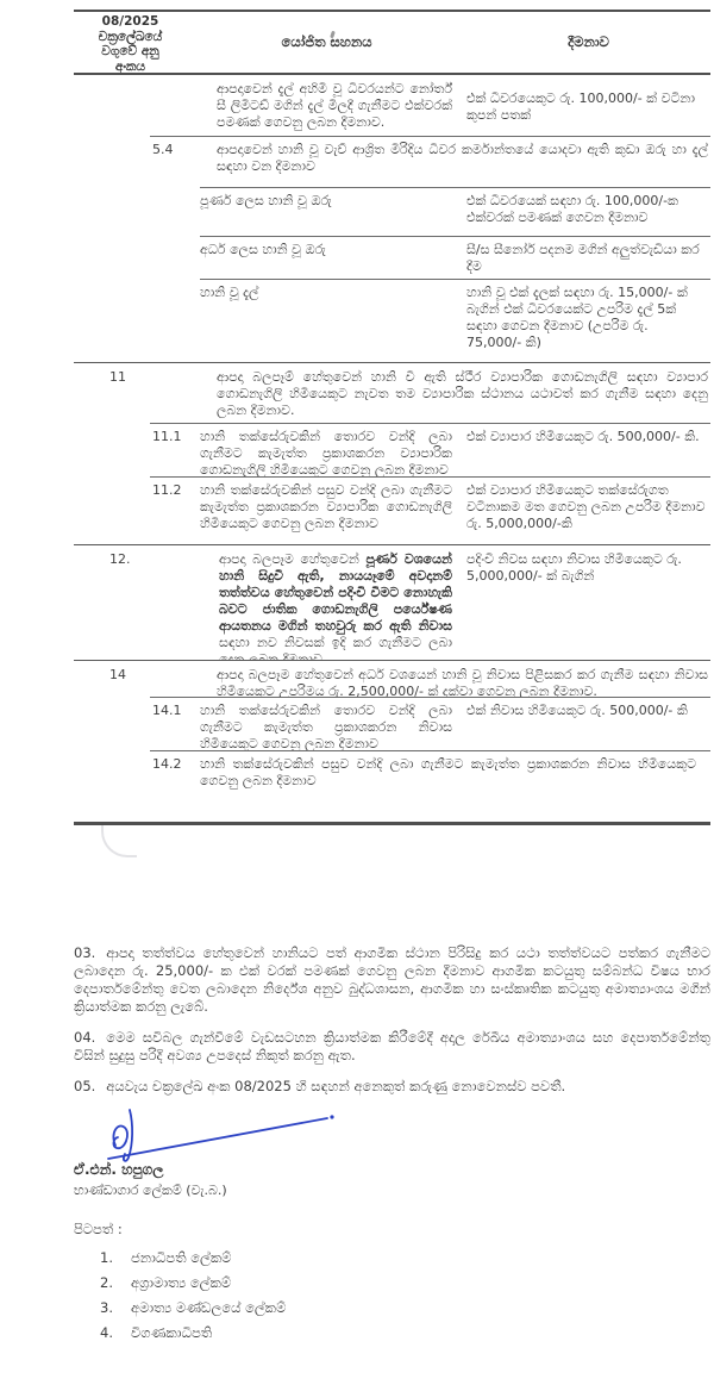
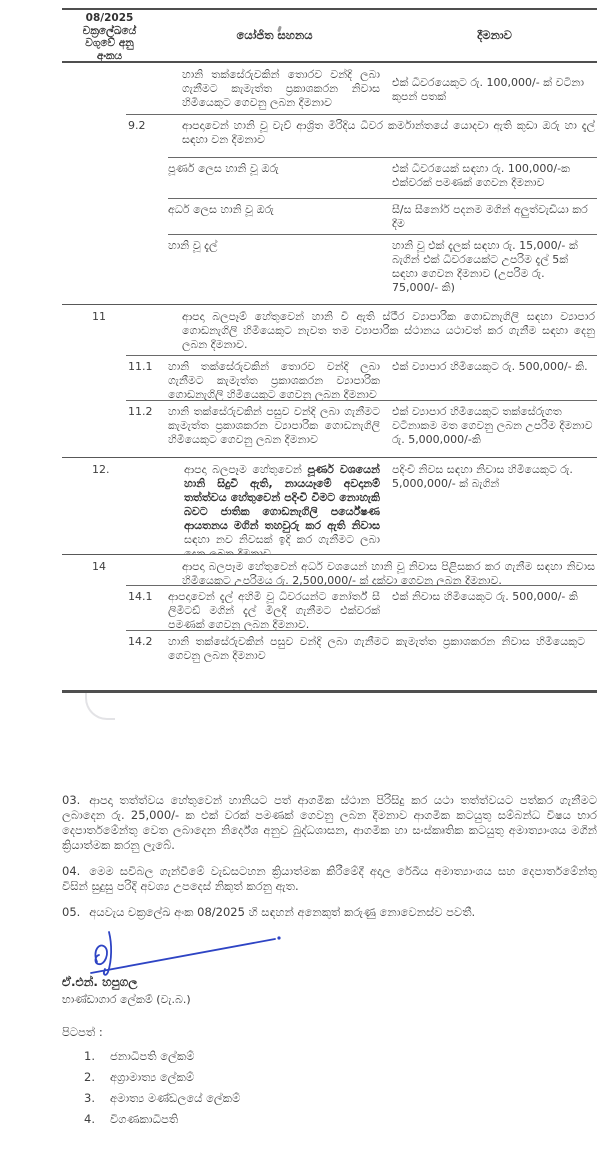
  08/2025
  චක්‍රලේඛයේ
  වගුවේ අනු
  අංකය
  යෝජිත සහනය
  දීමනාව
- ආපදාවෙන් දැල් අහිමි වූ ධීවරයන්ට නෝර්ත් සී ලිමිටඩ් මගින් දැල් මිලදී ගැනීමට එක්වරක් පමණක් ගෙවනු ලබන දීමනාව.
+ හානි තක්සේරුවකින් තොරව වන්දි ලබා ගැනීමට කැමැත්ත ප්‍රකාශකරන නිවාස හිමියෙකුට ගෙවනු ලබන දීමනාව
  එක් ධීවරයෙකුට රු. 100,000/- ක් වටිනා කුපන් පතක්
- 5.4
+ 9.2
  ආපදාවෙන් හානි වූ වැව් ආශ්‍රිත මිරිදිය ධීවර කර්මාන්තයේ යොදවා ඇති කුඩා ඔරු හා දැල් සඳහා වන දීමනාව
  පූර්ණ ලෙස හානි වූ ඔරු
  එක් ධීවරයෙක් සඳහා රු. 100,000/-ක එක්වරක් පමණක් ගෙවන දීමනාව
  අර්ධ ලෙස හානි වූ ඔරු
  සී/ස සීනෝර් පදනම මගින් අලුත්වැඩියා කර දීම
  හානි වූ දැල්
  හානි වූ එක් දැලක් සඳහා රු. 15,000/- ක් බැගින් එක් ධීවරයෙක්ට උපරිම දැල් 5ක් සඳහා ගෙවන දීමනාව (උපරිම රු. 75,000/- කි)
  11
  ආපදා බලපෑම් හේතුවෙන් හානි වී ඇති ස්ථීර ව්‍යාපාරික ගොඩනැගිලි සඳහා ව්‍යාපාර ගොඩනැගිලි හිමියෙකුට නැවත තම ව්‍යාපාරික ස්ථානය යථාවත් කර ගැනීම සඳහා දෙනු ලබන දීමනාව.
  11.1
  හානි තක්සේරුවකින් තොරව වන්දි ලබා ගැනීමට කැමැත්ත ප්‍රකාශකරන ව්‍යාපාරික ගොඩනැගිලි හිමියෙකුට ගෙවනු ලබන දීමනාව
  එක් ව්‍යාපාර හිමියෙකුට රු. 500,000/- කි.
  11.2
  හානි තක්සේරුවකින් පසුව වන්දි ලබා ගැනීමට කැමැත්ත ප්‍රකාශකරන ව්‍යාපාරික ගොඩනැගිලි හිමියෙකුට ගෙවනු ලබන දීමනාව
  එක් ව්‍යාපාර හිමියෙකුට තක්සේරුගත වටිනාකම මත ගෙවනු ලබන උපරිම දීමනාව රු. 5,000,000/-කි
  12.
  ආපදා බලපෑම හේතුවෙන් පූර්ණ වශයෙන් හානි සිදුවී ඇති, නායයෑමේ අවදානම් තත්ත්වය හේතුවෙන් පදිංචි වීමට නොහැකි බවට ජාතික ගොඩනැගිලි පර්යේෂණ ආයතනය මගින් තහවුරු කර ඇති නිවාස සඳහා නව නිවසක් ඉදි කර ගැනීමට ලබා දෙනු ලබන දීමනාව.
  පදිංචි නිවස සඳහා නිවාස හිමියෙකුට රු. 5,000,000/- ක් බැගින්
  14
  ආපදා බලපෑම හේතුවෙන් අර්ධ වශයෙන් හානි වූ නිවාස පිළිසකර කර ගැනීම සඳහා නිවාස හිමියෙකුට උපරිමය රු. 2,500,000/- ක් දක්වා ගෙවනු ලබන දීමනාව.
  14.1
- හානි තක්සේරුවකින් තොරව වන්දි ලබා ගැනීමට කැමැත්ත ප්‍රකාශකරන නිවාස හිමියෙකුට ගෙවනු ලබන දීමනාව
+ ආපදාවෙන් දැල් අහිමි වූ ධීවරයන්ට නෝර්ත් සී ලිමිටඩ් මගින් දැල් මිලදී ගැනීමට එක්වරක් පමණක් ගෙවනු ලබන දීමනාව.
  එක් නිවාස හිමියෙකුට රු. 500,000/- කි
  14.2
  හානි තක්සේරුවකින් පසුව වන්දි ලබා ගැනීමට කැමැත්ත ප්‍රකාශකරන නිවාස හිමියෙකුට ගෙවනු ලබන දීමනාව
  03. ආපදා තත්ත්වය හේතුවෙන් හානියට පත් ආගමික ස්ථාන පිරිසිදු කර යථා තත්ත්වයට පත්කර ගැනීමට ලබාදෙන රු. 25,000/- ක එක් වරක් පමණක් ගෙවනු ලබන දීමනාව ආගමික කටයුතු සම්බන්ධ විෂය භාර දෙපාර්තමේන්තු වෙත ලබාදෙන නිර්දේශ අනුව බුද්ධශාසන, ආගමික හා සංස්කෘතික කටයුතු අමාත්‍යාංශය මගින් ක්‍රියාත්මක කරනු ලැබේ.
  04. මෙම සවිබල ගැන්වීමේ වැඩසටහන ක්‍රියාත්මක කිරීමේදී අදාල රේඛීය අමාත්‍යාංශය සහ දෙපාර්තමේන්තු විසින් සුදුසු පරිදි අවශ්‍ය උපදෙස් නිකුත් කරනු ඇත.
  05. අයවැය චක්‍රලේඛ අංක 08/2025 හි සඳහන් අනෙකුත් කරුණු නොවෙනස්ව පවතී.
  ඒ.එන්. හපුගල
  භාණ්ඩාගාර ලේකම් (වැ.බ.)
  පිටපත් :
  1.
  ජනාධිපති ලේකම්
  2.
  අග්‍රාමාත්‍ය ලේකම්
  3.
  අමාත්‍ය මණ්ඩලයේ ලේකම්
  4.
  විගණකාධිපති
